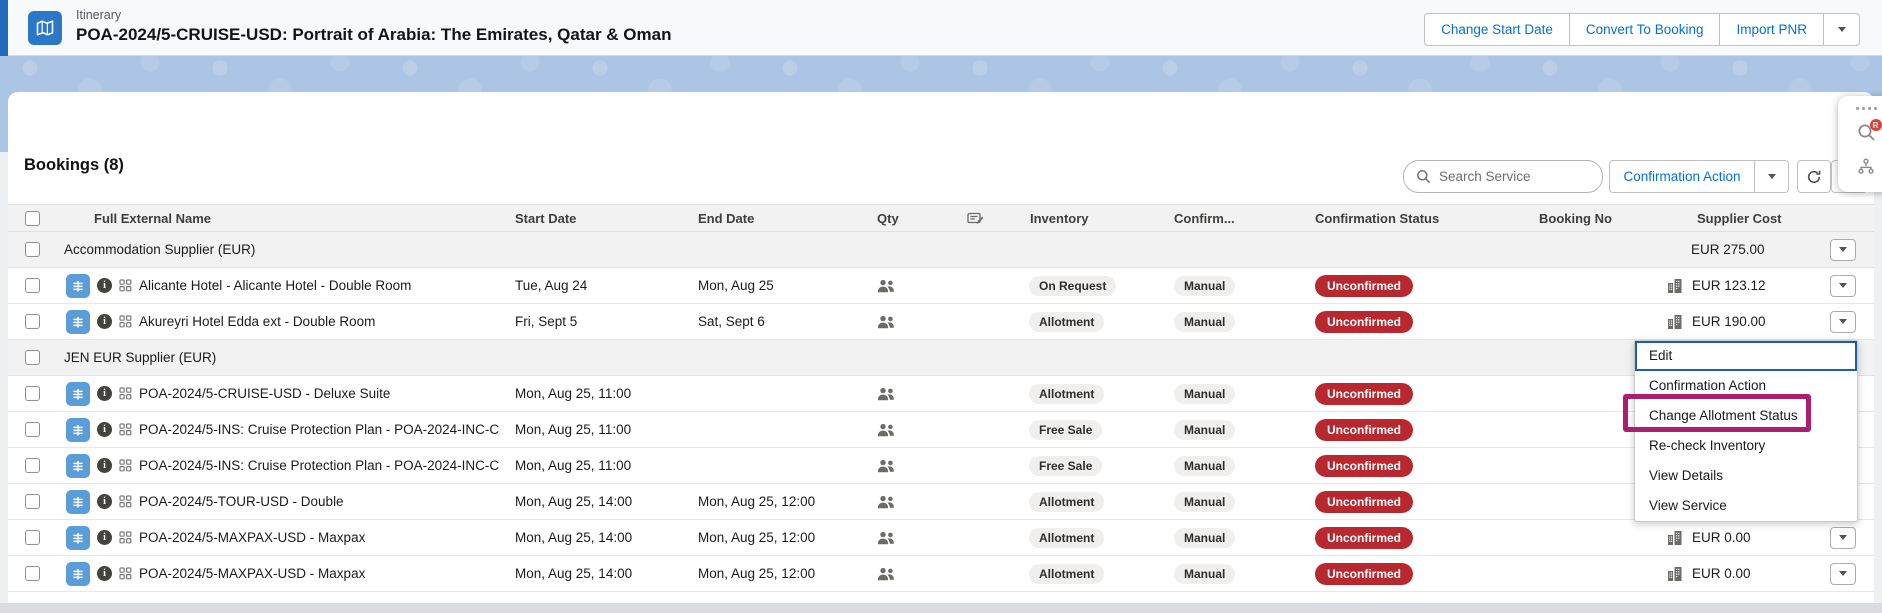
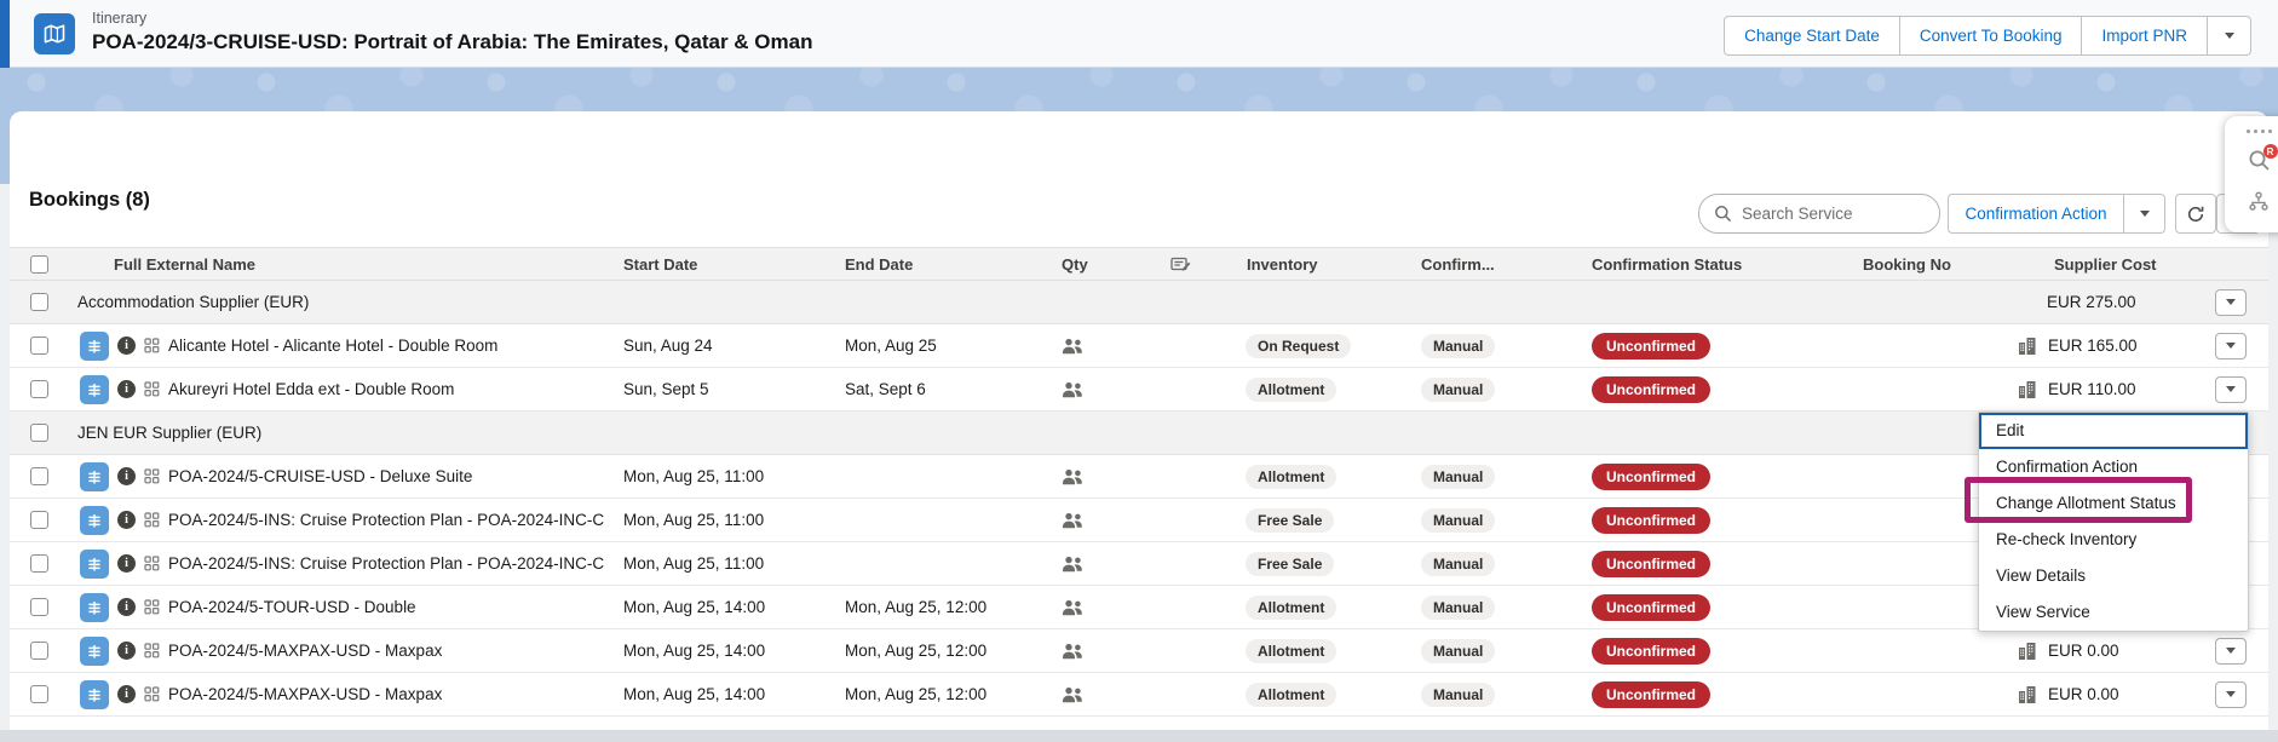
  Itinerary
- POA-2024/5-CRUISE-USD: Portrait of Arabia: The Emirates, Qatar & Oman
+ POA-2024/3-CRUISE-USD: Portrait of Arabia: The Emirates, Qatar & Oman
  Change Start Date
  Convert To Booking
  Import PNR
  Bookings (8)
  Search Service
  Confirmation Action
  Full External Name
  Start Date
  End Date
  Qty
  Inventory
  Confirm...
  Confirmation Status
  Booking No
  Supplier Cost
  Accommodation Supplier (EUR)
  EUR 275.00
  i
  Alicante Hotel - Alicante Hotel - Double Room
- Tue, Aug 24
+ Sun, Aug 24
  Mon, Aug 25
  On Request
  Manual
  Unconfirmed
- EUR 123.12
+ EUR 165.00
  i
  Akureyri Hotel Edda ext - Double Room
- Fri, Sept 5
+ Sun, Sept 5
  Sat, Sept 6
  Allotment
  Manual
  Unconfirmed
- EUR 190.00
+ EUR 110.00
  JEN EUR Supplier (EUR)
  i
  POA-2024/5-CRUISE-USD - Deluxe Suite
  Mon, Aug 25, 11:00
  Allotment
  Manual
  Unconfirmed
  i
  POA-2024/5-INS: Cruise Protection Plan - POA-2024-INC-C
  Mon, Aug 25, 11:00
  Free Sale
  Manual
  Unconfirmed
  i
  POA-2024/5-INS: Cruise Protection Plan - POA-2024-INC-C
  Mon, Aug 25, 11:00
  Free Sale
  Manual
  Unconfirmed
  i
  POA-2024/5-TOUR-USD - Double
  Mon, Aug 25, 14:00
  Mon, Aug 25, 12:00
  Allotment
  Manual
  Unconfirmed
  i
  POA-2024/5-MAXPAX-USD - Maxpax
  Mon, Aug 25, 14:00
  Mon, Aug 25, 12:00
  Allotment
  Manual
  Unconfirmed
  EUR 0.00
  i
  POA-2024/5-MAXPAX-USD - Maxpax
  Mon, Aug 25, 14:00
  Mon, Aug 25, 12:00
  Allotment
  Manual
  Unconfirmed
  EUR 0.00
  Edit
  Confirmation Action
  Change Allotment Status
  Re-check Inventory
  View Details
  View Service
  R
